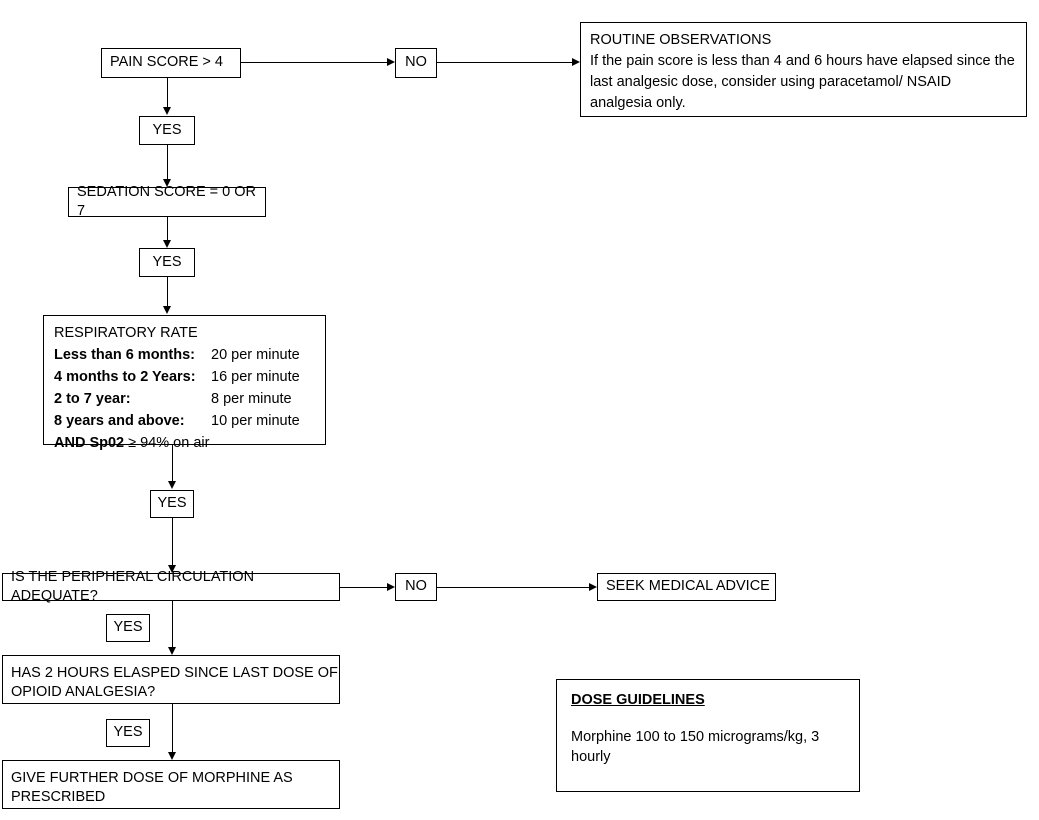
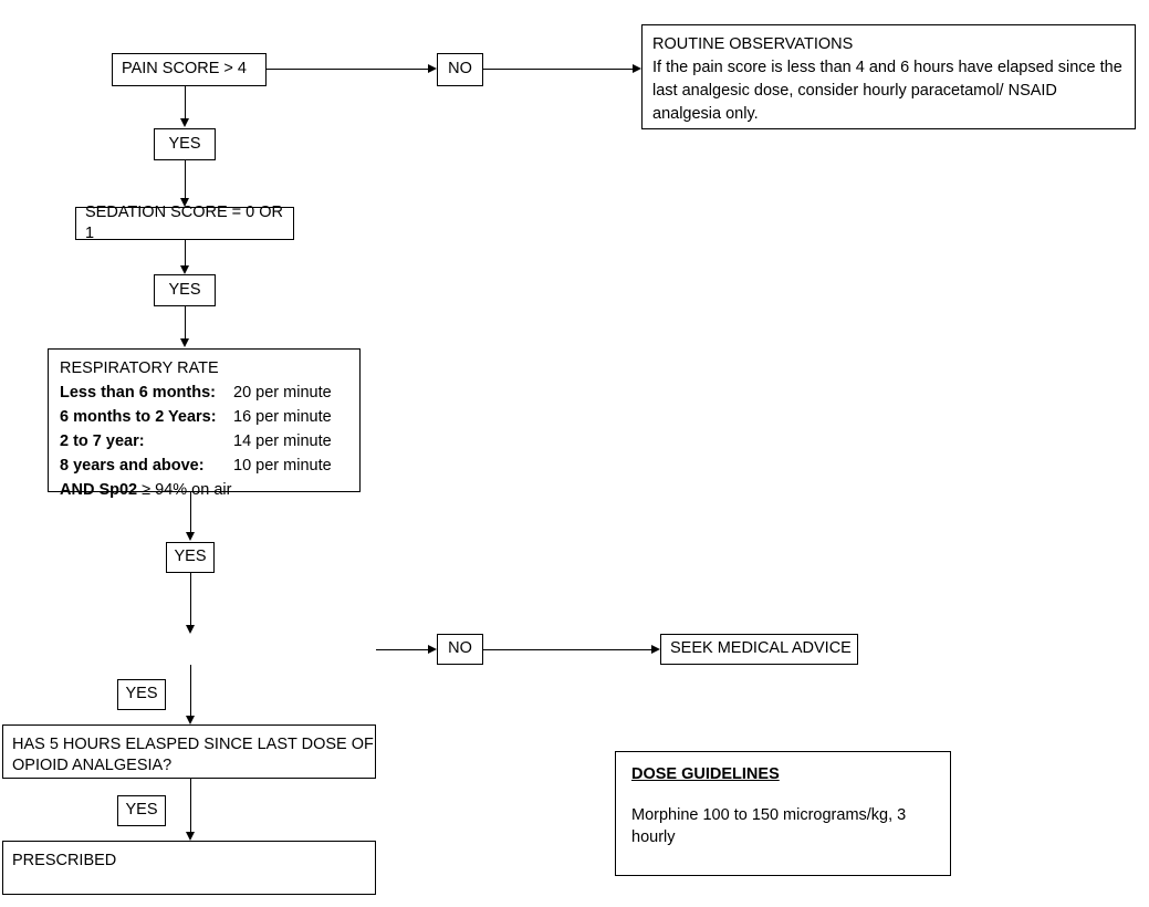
  PAIN SCORE > 4
  NO
  ROUTINE OBSERVATIONS
- If the pain score is less than 4 and 6 hours have elapsed since the last analgesic dose, consider using paracetamol/ NSAID analgesia only.
+ If the pain score is less than 4 and 6 hours have elapsed since the last analgesic dose, consider hourly paracetamol/ NSAID analgesia only.
  YES
- SEDATION SCORE = 0 OR 7
+ SEDATION SCORE = 0 OR 1
  YES
  RESPIRATORY RATE
  Less than 6 months:
  20 per minute
- 4 months to 2 Years:
+ 6 months to 2 Years:
  16 per minute
  2 to 7 year:
- 8 per minute
+ 14 per minute
  8 years and above:
  10 per minute
  AND Sp02 ≥ 94% on air
  YES
- IS THE PERIPHERAL CIRCULATION ADEQUATE?
  NO
  SEEK MEDICAL ADVICE
  YES
- HAS 2 HOURS ELASPED SINCE LAST DOSE OF
+ HAS 5 HOURS ELASPED SINCE LAST DOSE OF
  OPIOID ANALGESIA?
  YES
- GIVE FURTHER DOSE OF MORPHINE AS
  PRESCRIBED
  DOSE GUIDELINES
  Morphine 100 to 150 micrograms/kg, 3 hourly
